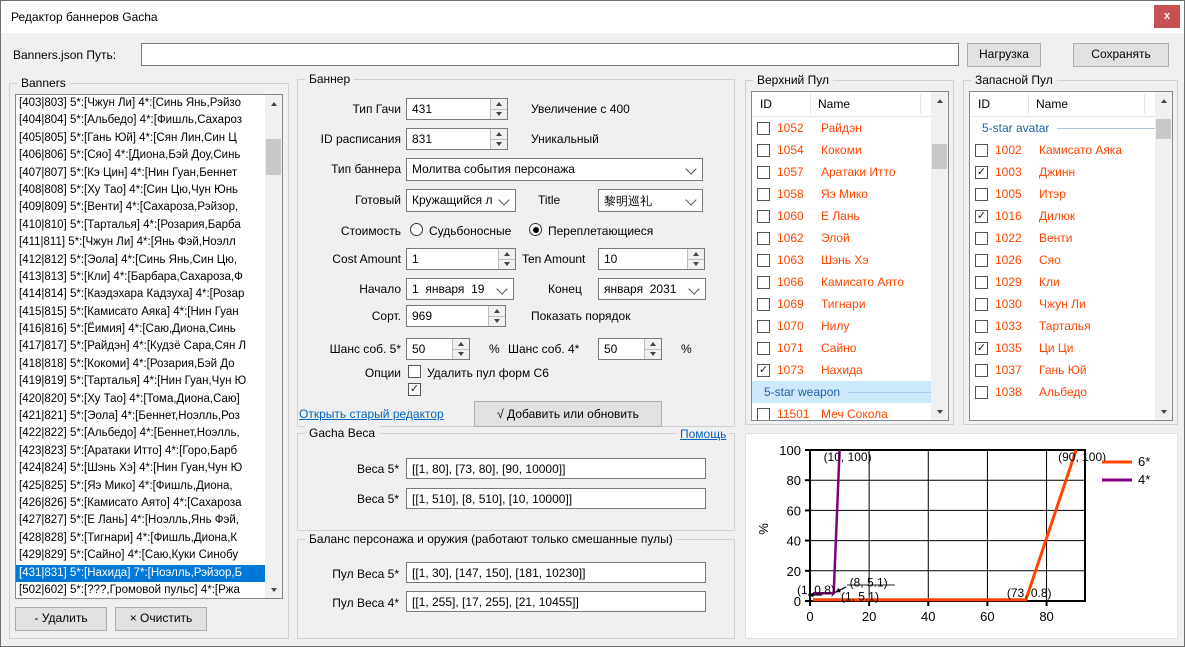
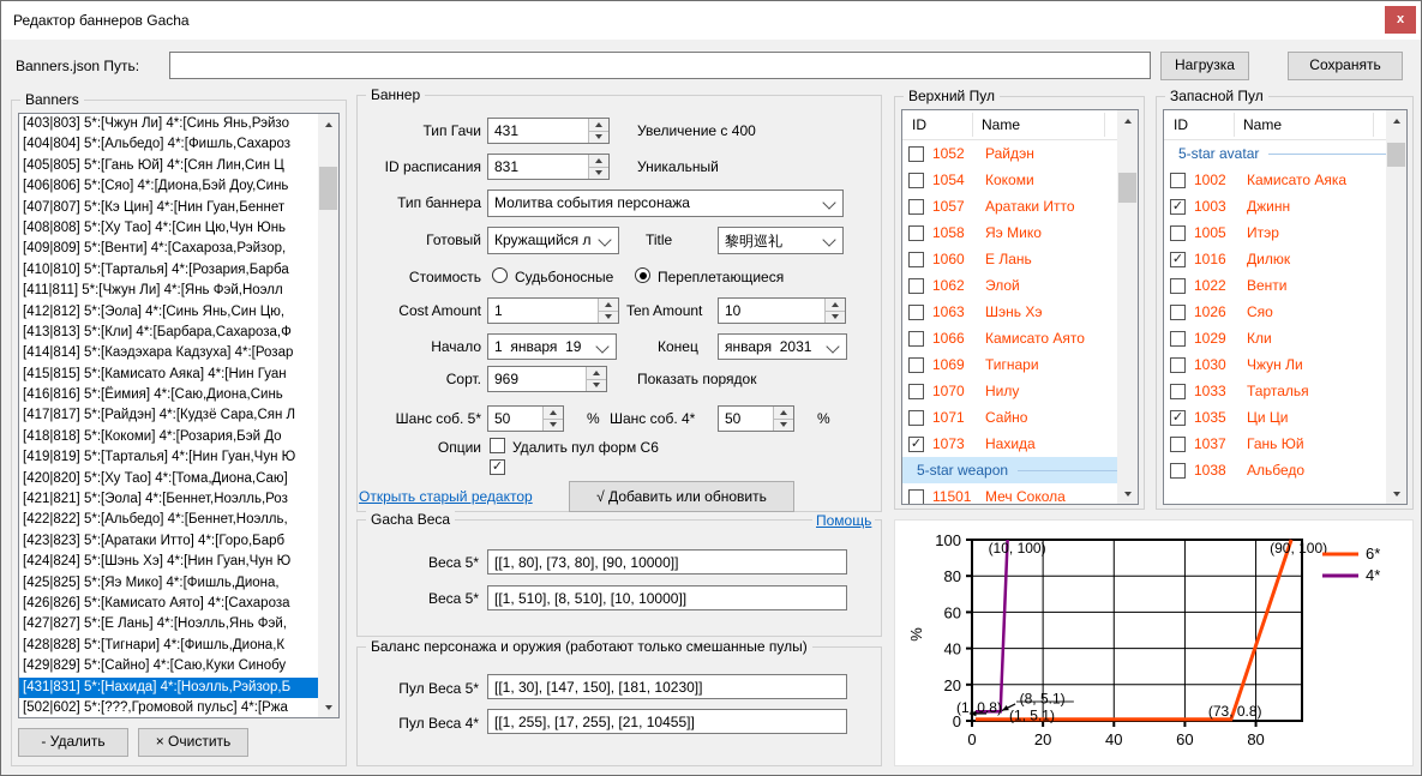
  Редактор баннеров Gacha
  x
  Banners.json Путь:
  Нагрузка
  Сохранять
  Banners
  [403|803] 5*:[Чжун Ли] 4*:[Синь Янь,Рэйзо
  [404|804] 5*:[Альбедо] 4*:[Фишль,Сахароз
  [405|805] 5*:[Гань Юй] 4*:[Сян Лин,Син Ц
  [406|806] 5*:[Сяо] 4*:[Диона,Бэй Доу,Синь
  [407|807] 5*:[Кэ Цин] 4*:[Нин Гуан,Беннет
  [408|808] 5*:[Ху Тао] 4*:[Син Цю,Чун Юнь
  [409|809] 5*:[Венти] 4*:[Сахароза,Рэйзор,
  [410|810] 5*:[Тарталья] 4*:[Розария,Барба
  [411|811] 5*:[Чжун Ли] 4*:[Янь Фэй,Ноэлл
  [412|812] 5*:[Эола] 4*:[Синь Янь,Син Цю,
  [413|813] 5*:[Кли] 4*:[Барбара,Сахароза,Ф
  [414|814] 5*:[Каэдэхара Кадзуха] 4*:[Розар
  [415|815] 5*:[Камисато Аяка] 4*:[Нин Гуан
  [416|816] 5*:[Ёимия] 4*:[Саю,Диона,Синь
  [417|817] 5*:[Райдэн] 4*:[Кудзё Сара,Сян Л
  [418|818] 5*:[Кокоми] 4*:[Розария,Бэй До
  [419|819] 5*:[Тарталья] 4*:[Нин Гуан,Чун Ю
  [420|820] 5*:[Ху Тао] 4*:[Тома,Диона,Саю]
  [421|821] 5*:[Эола] 4*:[Беннет,Ноэлль,Роз
  [422|822] 5*:[Альбедо] 4*:[Беннет,Ноэлль,
  [423|823] 5*:[Аратаки Итто] 4*:[Горо,Барб
  [424|824] 5*:[Шэнь Хэ] 4*:[Нин Гуан,Чун Ю
  [425|825] 5*:[Яэ Мико] 4*:[Фишль,Диона,
  [426|826] 5*:[Камисато Аято] 4*:[Сахароза
  [427|827] 5*:[Е Лань] 4*:[Ноэлль,Янь Фэй,
  [428|828] 5*:[Тигнари] 4*:[Фишль,Диона,К
  [429|829] 5*:[Сайно] 4*:[Саю,Куки Синобу
- [431|831] 5*:[Нахида] 7*:[Ноэлль,Рэйзор,Б
+ [431|831] 5*:[Нахида] 4*:[Ноэлль,Рэйзор,Б
  [502|602] 5*:[???,Громовой пульс] 4*:[Ржа
  - Удалить
  × Очистить
  Баннер
  Тип Гачи
  431
  Увеличение с 400
  ID расписания
  831
  Уникальный
  Тип баннера
  Молитва события персонажа
  Готовый
  Кружащийся л
  Title
  黎明巡礼
  Стоимость
  Судьбоносные
  Переплетающиеся
  Cost Amount
  1
  Ten Amount
  10
  Начало
  1 января 19
  Конец
  января 2031
  Сорт.
  969
  Показать порядок
  Шанс соб. 5*
  50
  %
  Шанс соб. 4*
  50
  %
  Опции
  Удалить пул форм С6
  ✓
  Открыть старый редактор
  √ Добавить или обновить
  Gacha Веса
  Помощь
  Веса 5*
  [[1, 80], [73, 80], [90, 10000]]
  Веса 5*
  [[1, 510], [8, 510], [10, 10000]]
  Баланс персонажа и оружия (работают только смешанные пулы)
  Пул Веса 5*
  [[1, 30], [147, 150], [181, 10230]]
  Пул Веса 4*
  [[1, 255], [17, 255], [21, 10455]]
  Верхний Пул
  ID
  Name
  1052
  Райдэн
  1054
  Кокоми
  1057
  Аратаки Итто
  1058
  Яэ Мико
  1060
  Е Лань
  1062
  Элой
  1063
  Шэнь Хэ
  1066
  Камисато Аято
  1069
  Тигнари
  1070
  Нилу
  1071
  Сайно
  ✓
  1073
  Нахида
  5-star weapon
  11501
  Меч Сокола
  Запасной Пул
  ID
  Name
  5-star avatar
  1002
  Камисато Аяка
  ✓
  1003
  Джинн
  1005
  Итэр
  ✓
  1016
  Дилюк
  1022
  Венти
  1026
  Сяо
  1029
  Кли
  1030
  Чжун Ли
  1033
  Тарталья
  ✓
  1035
  Ци Ци
  1037
  Гань Юй
  1038
  Альбедо
  0
  20
  40
  60
  80
  0
  20
  40
  60
  80
  100
  (10, 100)
  (90, 100)
  (1, 0.8)
  (8, 5.1)
  (1, 5.1)
  (73, 0.8)
  6*
  4*
